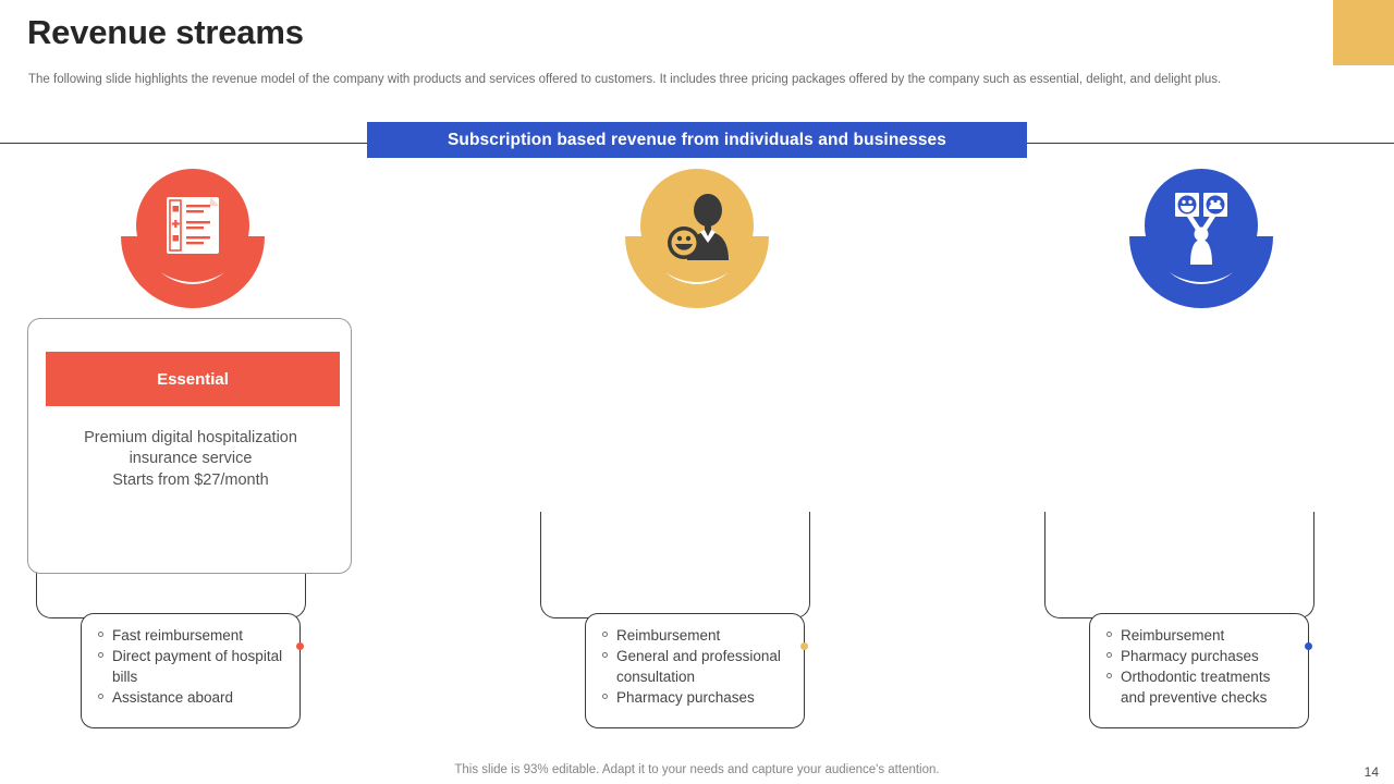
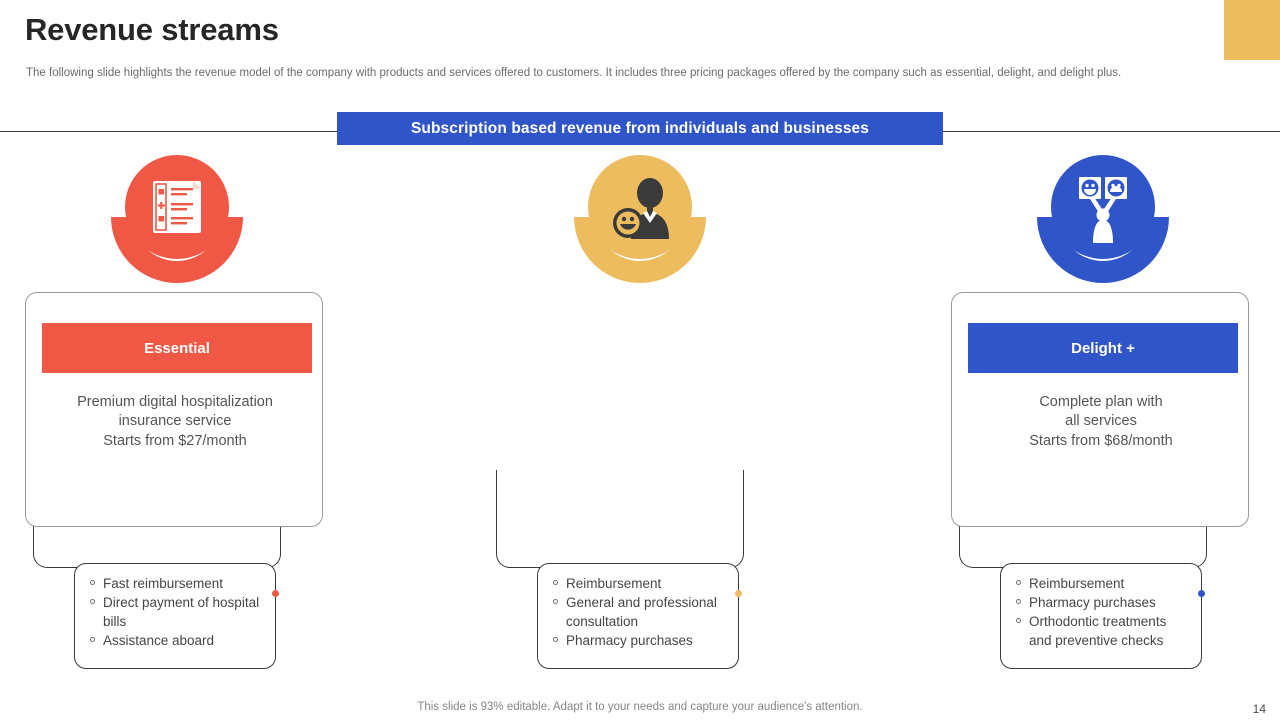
  Revenue streams
  The following slide highlights the revenue model of the company with products and services offered to customers. It includes three pricing packages offered by the company such as essential, delight, and delight plus.
  Subscription based revenue from individuals and businesses
  Essential
  Premium digital hospitalization
  insurance service
  Starts from $27/month
  Fast reimbursement
  Direct payment of hospital bills
  Assistance aboard
  Reimbursement
  General and professional consultation
  Pharmacy purchases
+ Delight +
+ Complete plan with
+ all services
+ Starts from $68/month
  Reimbursement
  Pharmacy purchases
  Orthodontic treatments and preventive checks
  This slide is 93% editable. Adapt it to your needs and capture your audience's attention.
  14
